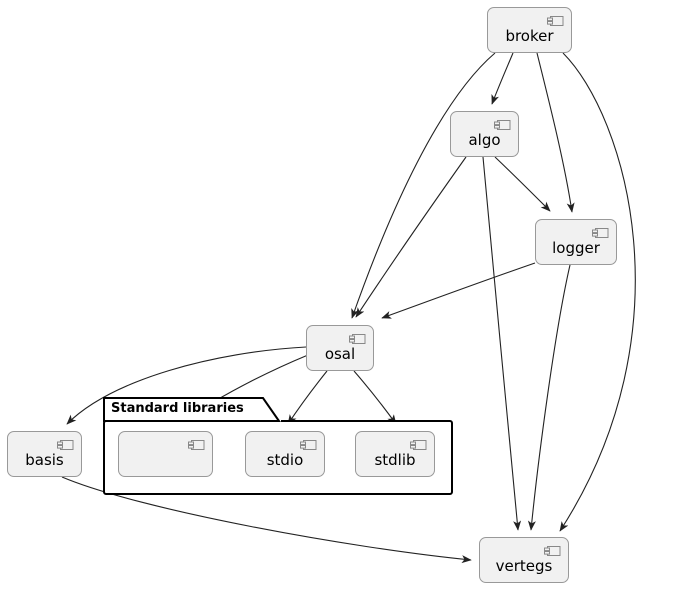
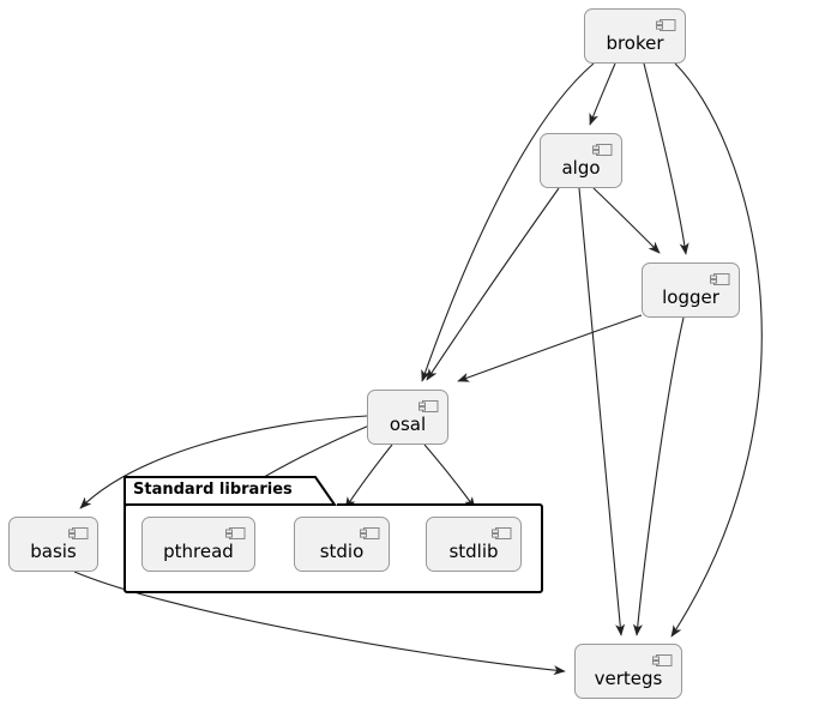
  Standard libraries
  broker
  algo
  logger
  osal
  basis
+ pthread
  stdio
  stdlib
  vertegs
